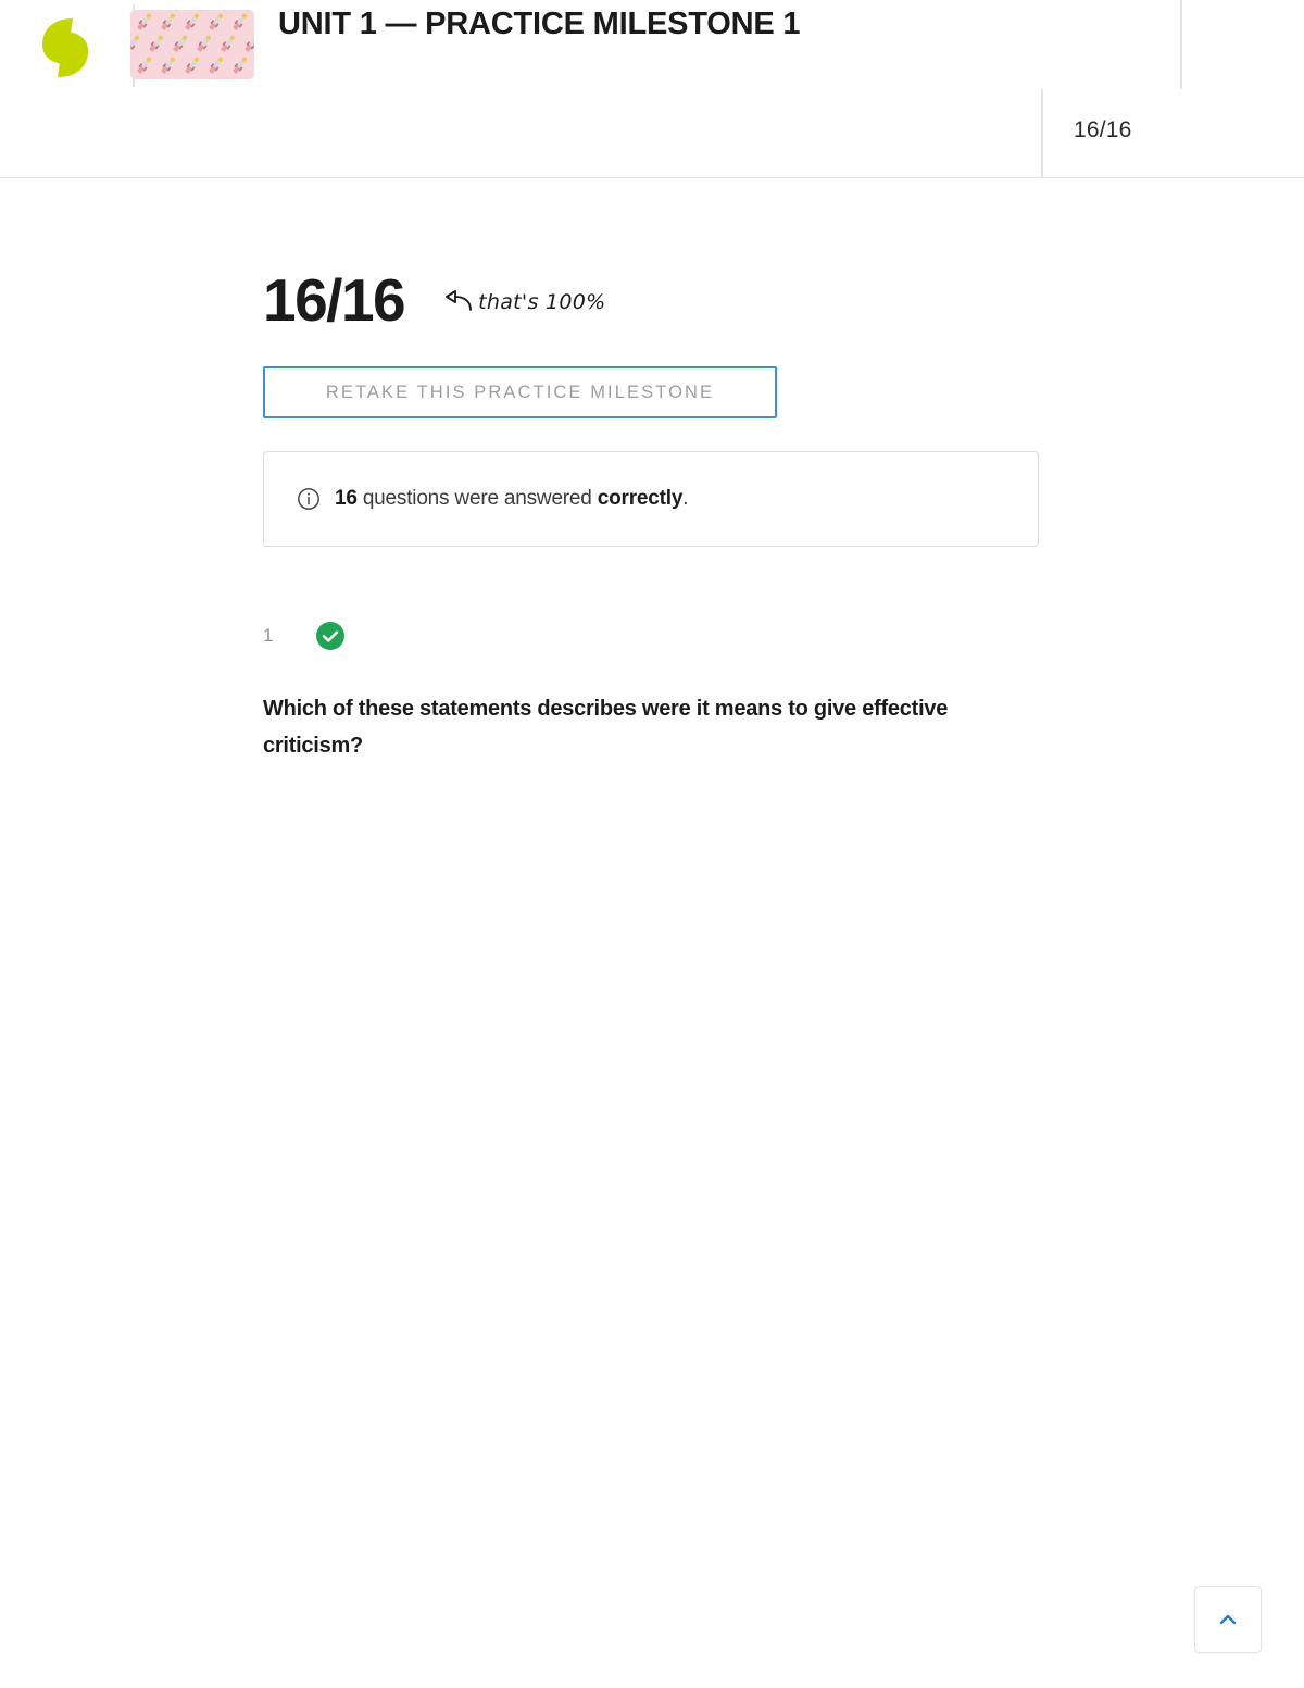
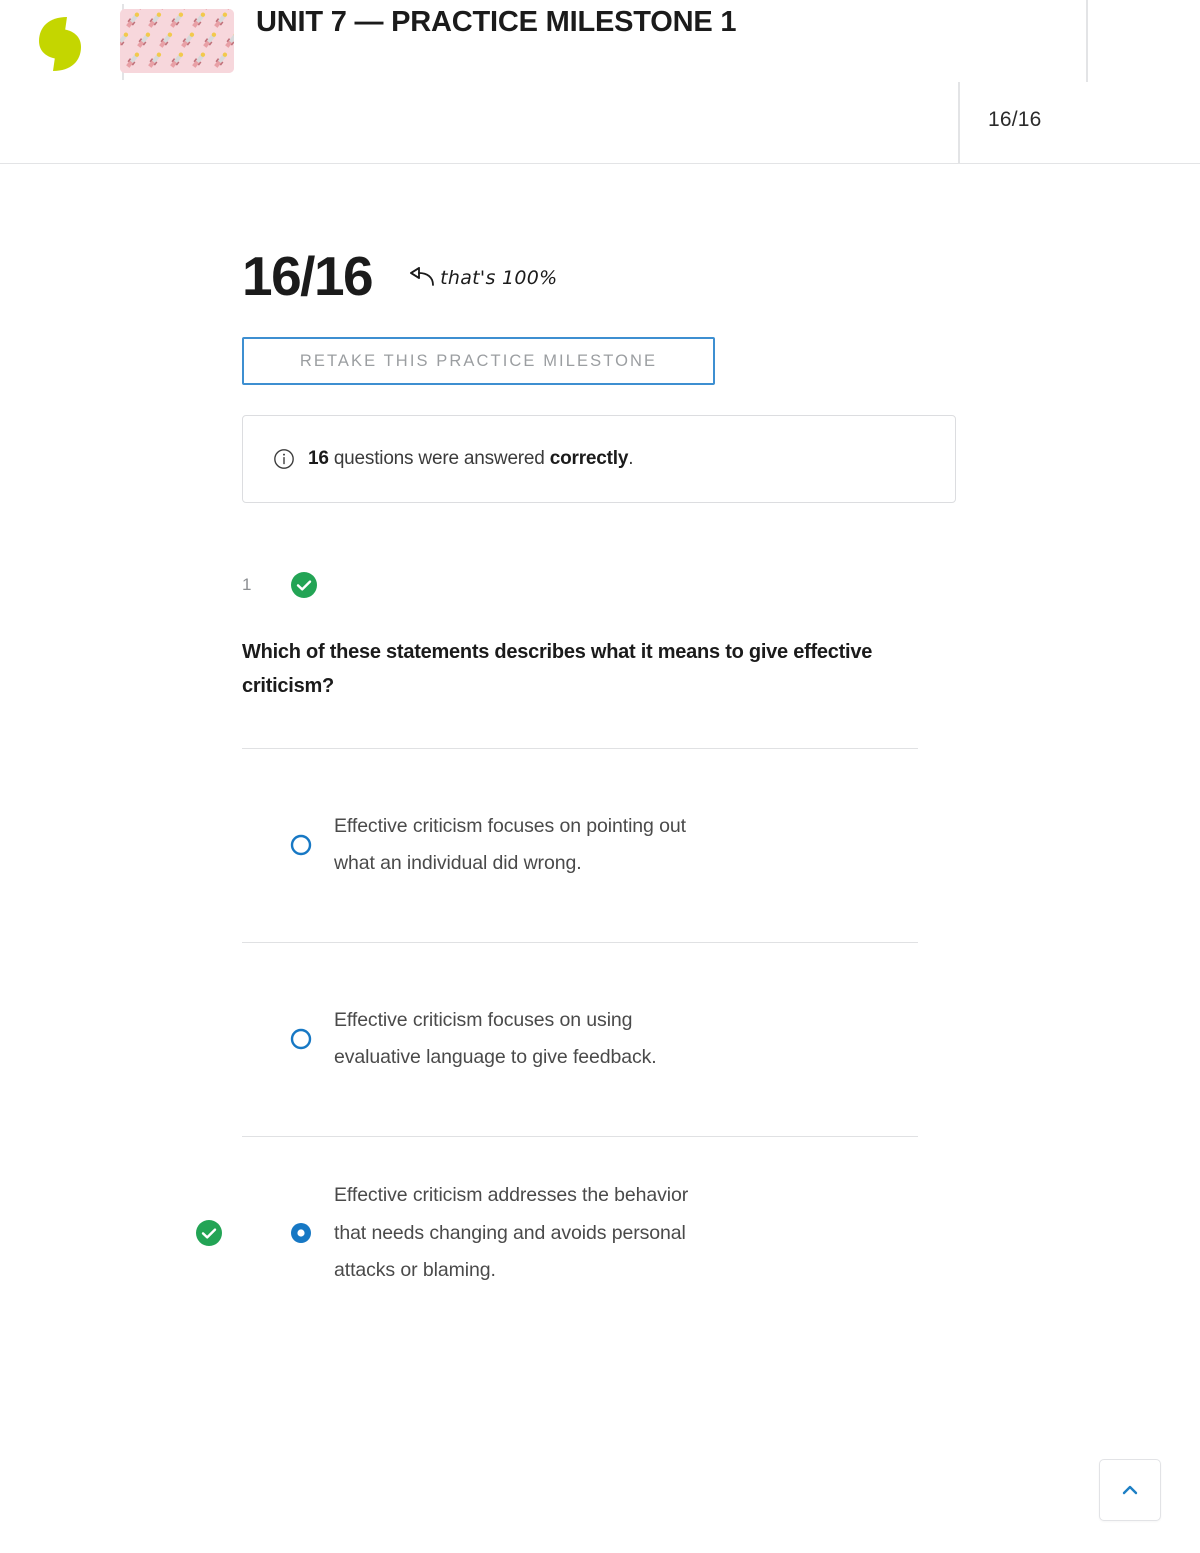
- UNIT 1 — PRACTICE MILESTONE 1
+ UNIT 7 — PRACTICE MILESTONE 1
  16/16
  16/16
  that's 100%
  RETAKE THIS PRACTICE MILESTONE
  16 questions were answered correctly.
  1
- Which of these statements describes were it means to give effective criticism?
+ Which of these statements describes what it means to give effective criticism?
+ Effective criticism focuses on pointing out what an individual did wrong.
+ Effective criticism focuses on using evaluative language to give feedback.
+ Effective criticism addresses the behavior that needs changing and avoids personal attacks or blaming.
